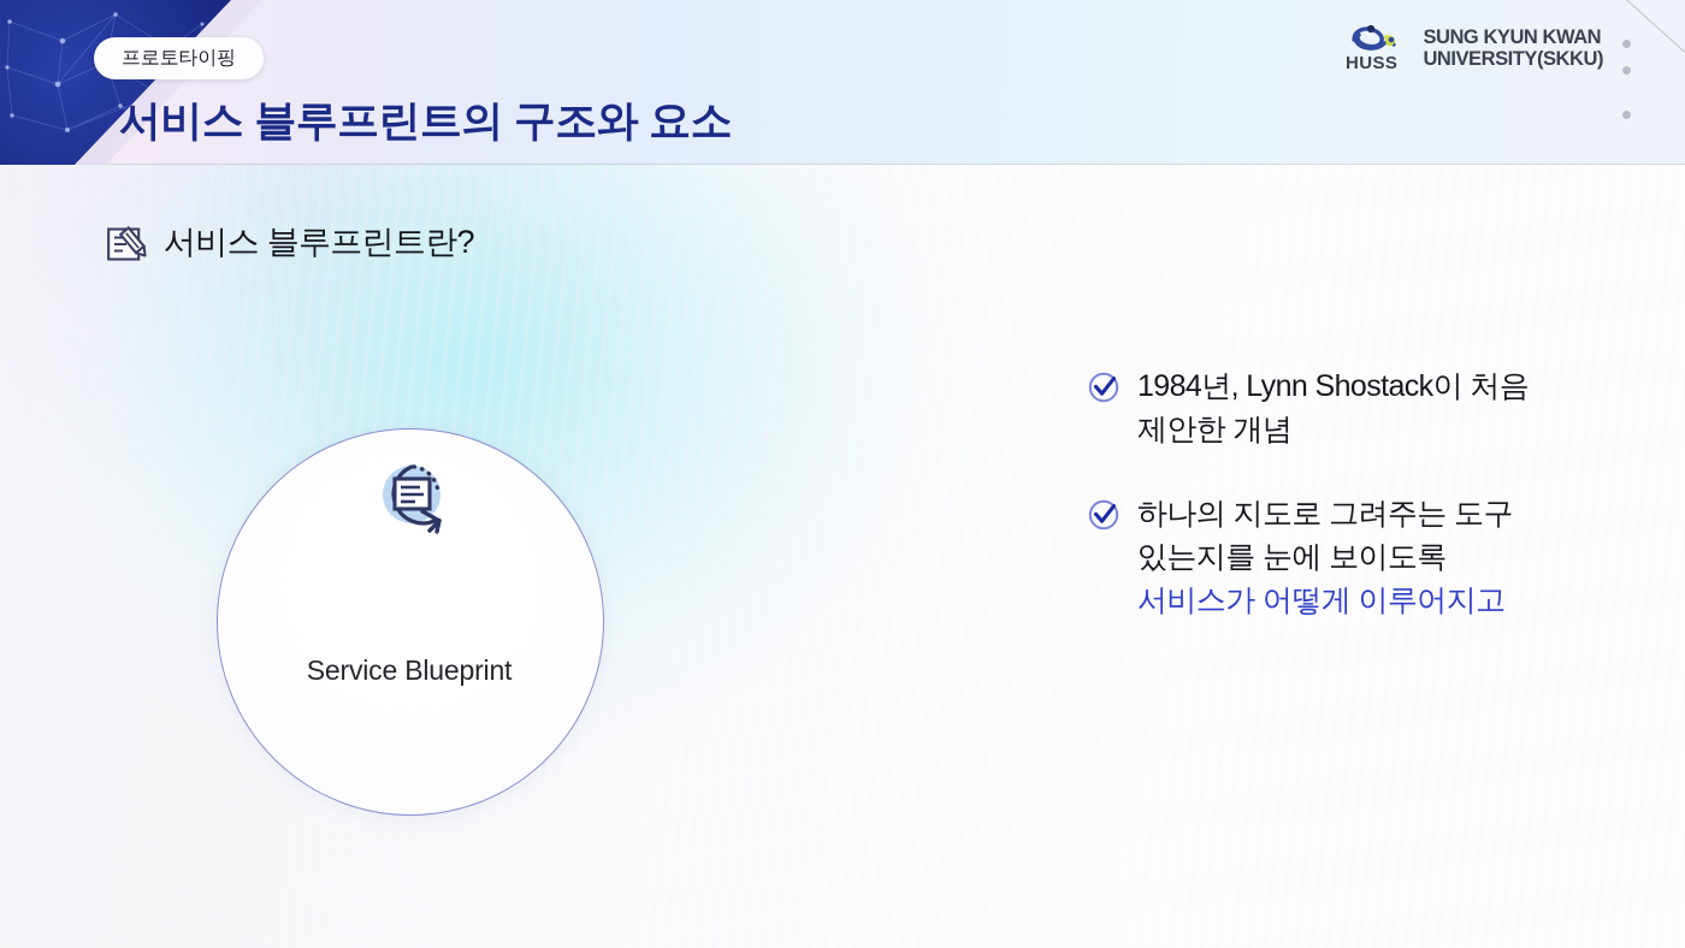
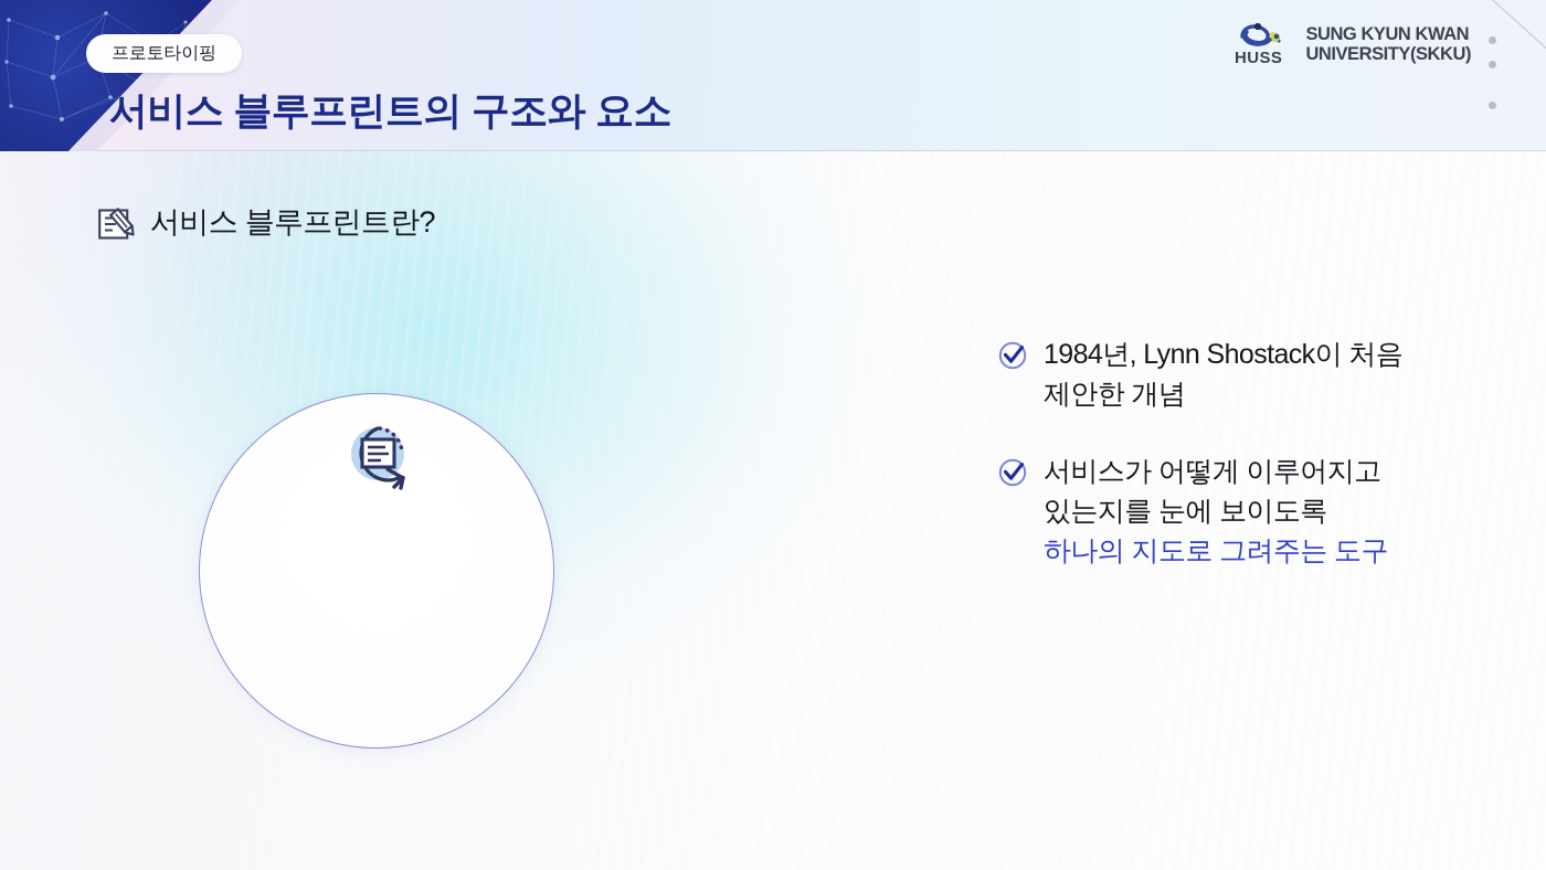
  프로토타이핑
  서비스 블루프린트의 구조와 요소
  HUSS
  SUNG KYUN KWAN
  UNIVERSITY(SKKU)
  서비스 블루프린트란?
- Service Blueprint
  1984년, Lynn Shostack이 처음
  제안한 개념
- 하나의 지도로 그려주는 도구
+ 서비스가 어떻게 이루어지고
  있는지를 눈에 보이도록
- 서비스가 어떻게 이루어지고
+ 하나의 지도로 그려주는 도구
